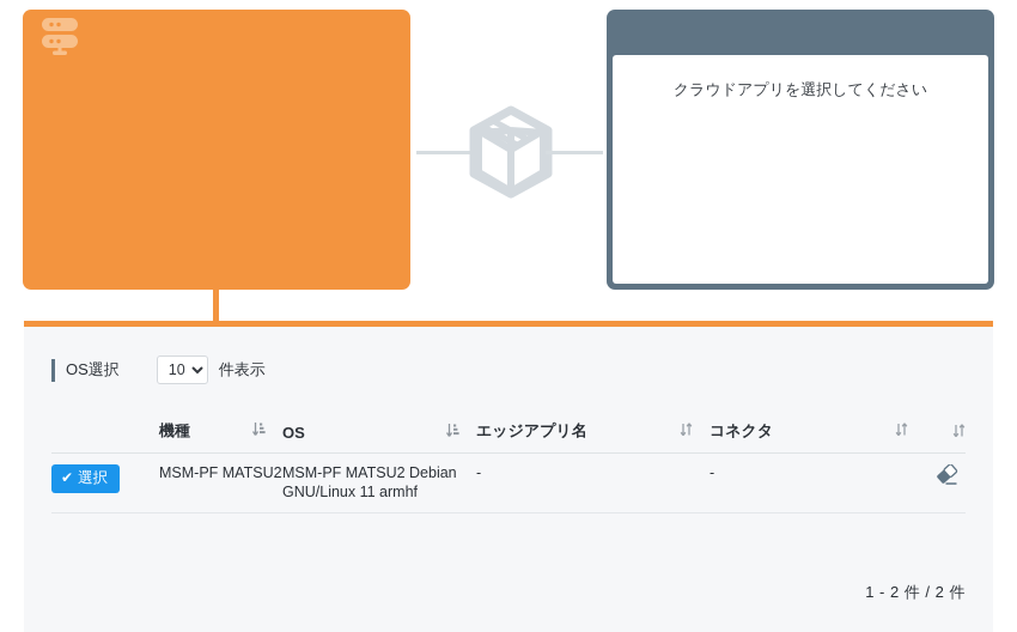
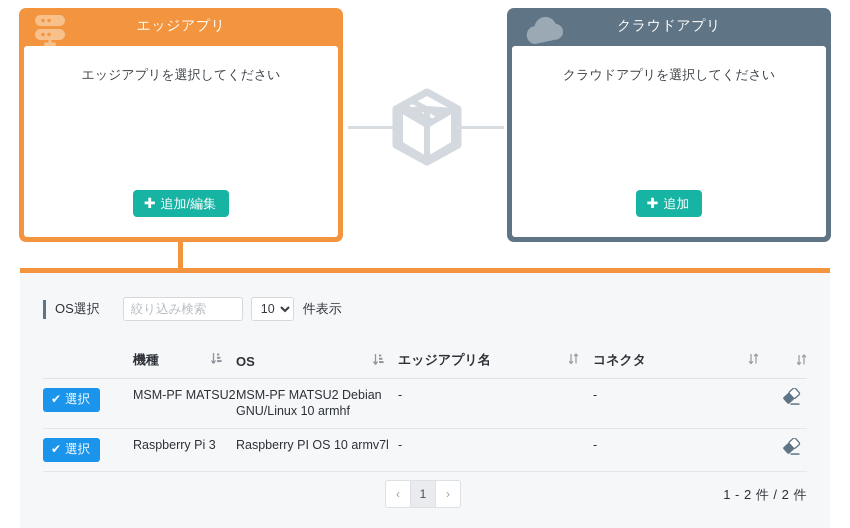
+ エッジアプリ
+ エッジアプリを選択してください
+ ✚ 追加/編集
+ クラウドアプリ
  クラウドアプリを選択してください
+ ✚ 追加
  OS選択
+ 絞り込み検索
  10
  件表示
  	機種	OS	エッジアプリ名	コネクタ
- ✔ 選択	MSM-PF MATSU2	MSM-PF MATSU2 Debian GNU/Linux 11 armhf	-	-
+ ✔ 選択	MSM-PF MATSU2	MSM-PF MATSU2 Debian GNU/Linux 10 armhf	-	-
+ ✔ 選択	Raspberry Pi 3	Raspberry PI OS 10 armv7l	-	-
+ ‹
+ 1
+ ›
  1 - 2 件 / 2 件
